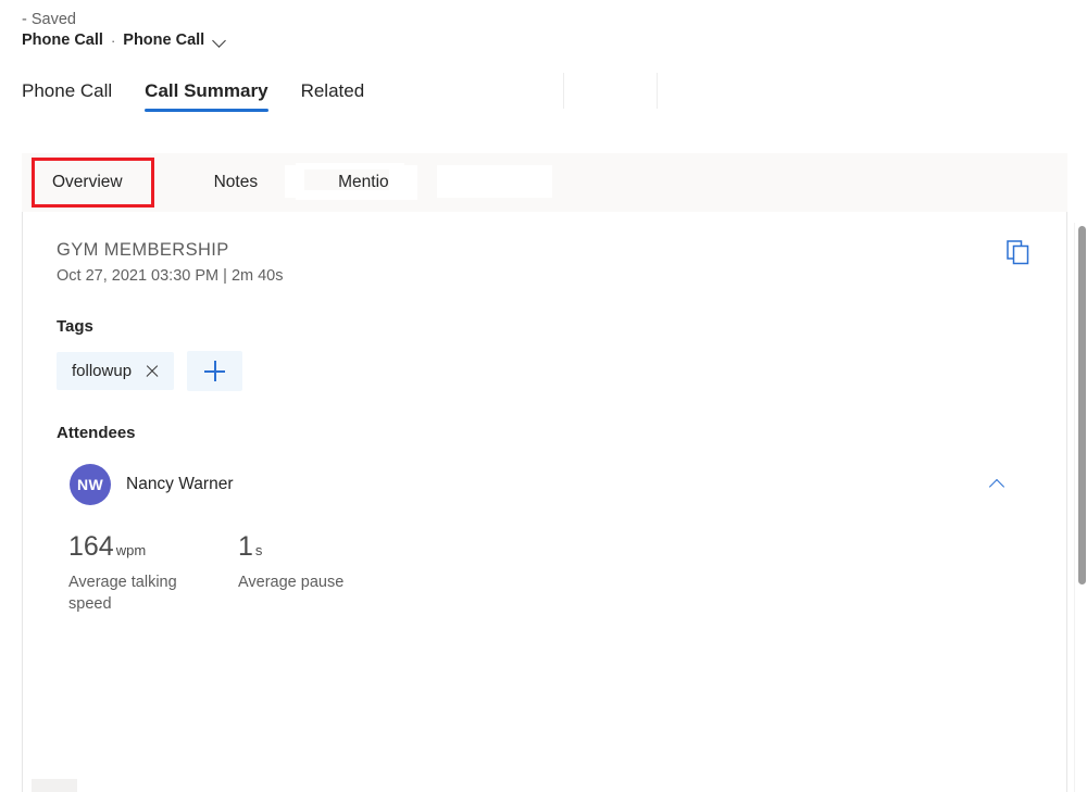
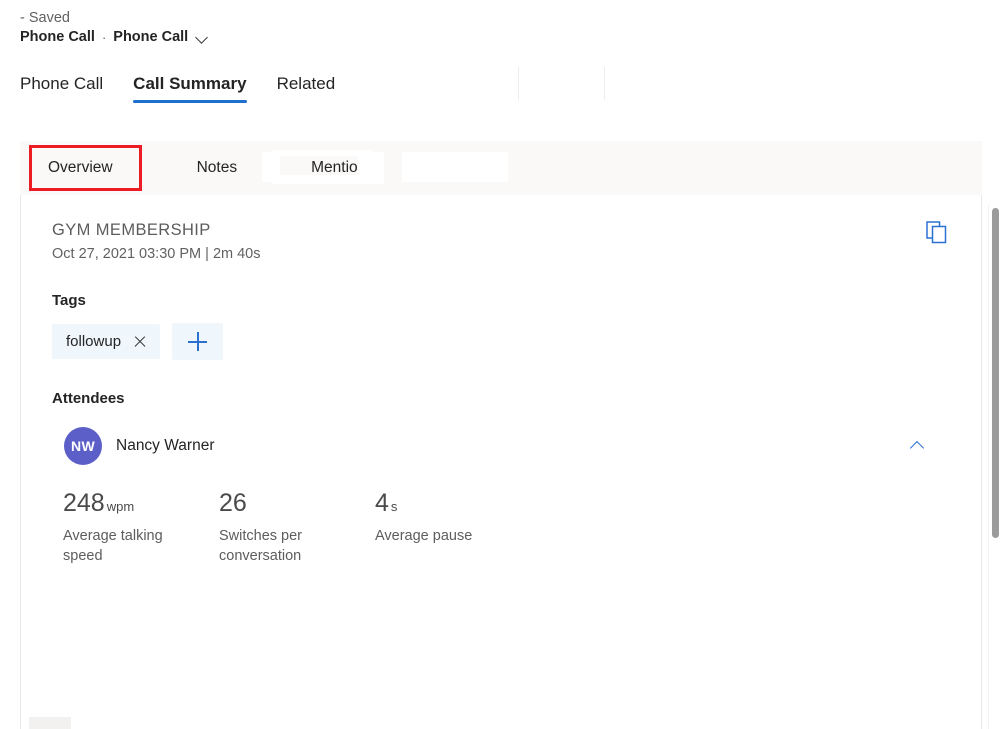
  - Saved
  Phone Call
  ·
  Phone Call
  Phone Call
  Call Summary
  Related
  Overview
  Notes
  Mentio
  GYM MEMBERSHIP
  Oct 27, 2021 03:30 PM | 2m 40s
  Tags
  followup
  Attendees
  NW
  Nancy Warner
- 164 wpm
+ 248 wpm
  Average talking speed
+ 26
+ Switches per conversation
- 1 s
+ 4 s
  Average pause
